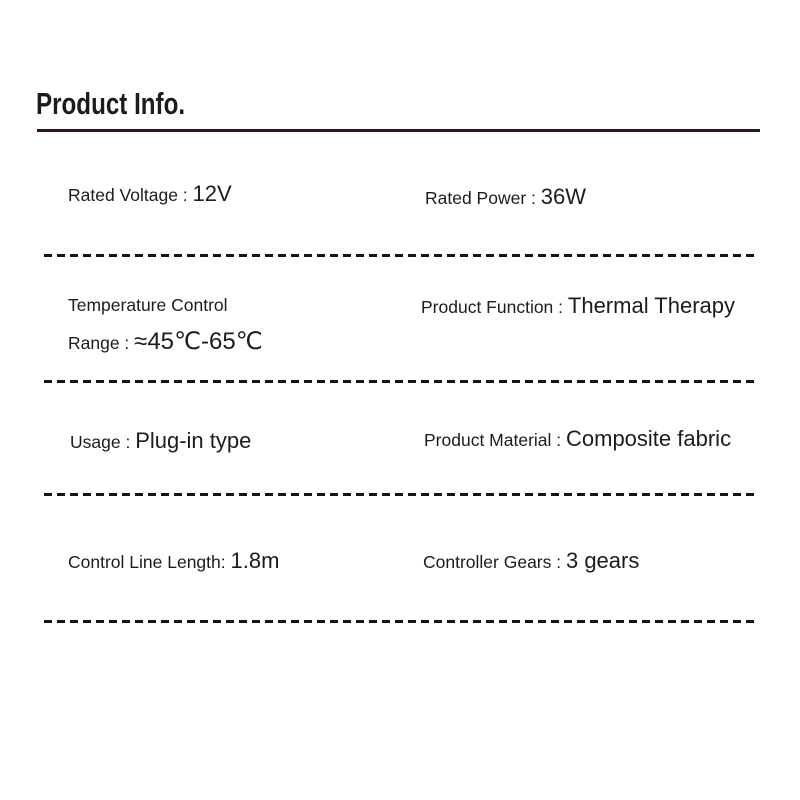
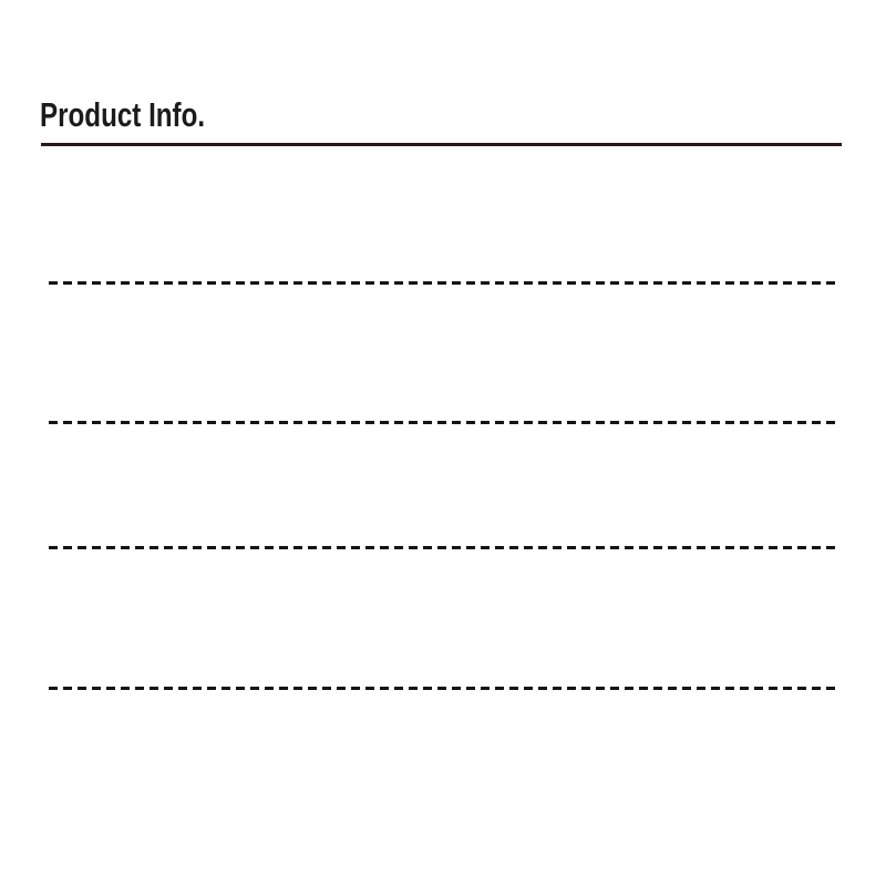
  Product Info.
- Rated Voltage : 12V
- Rated Power : 36W
- Temperature Control
- Range : ≈45℃-65℃
- Product Function : Thermal Therapy
- Usage : Plug-in type
- Product Material : Composite fabric
- Control Line Length: 1.8m
- Controller Gears : 3 gears
